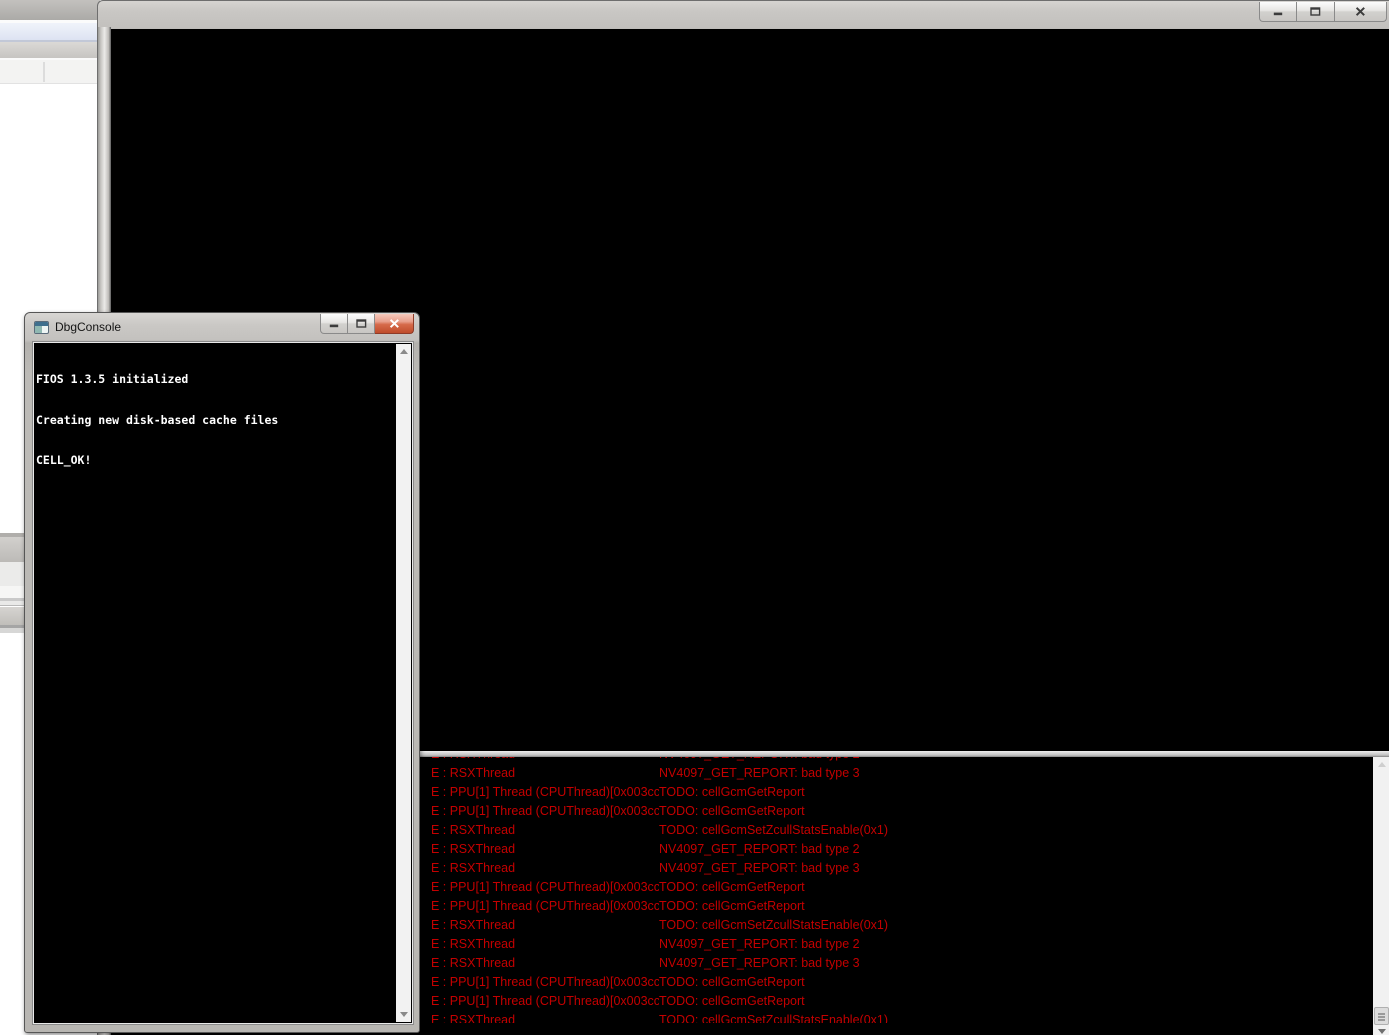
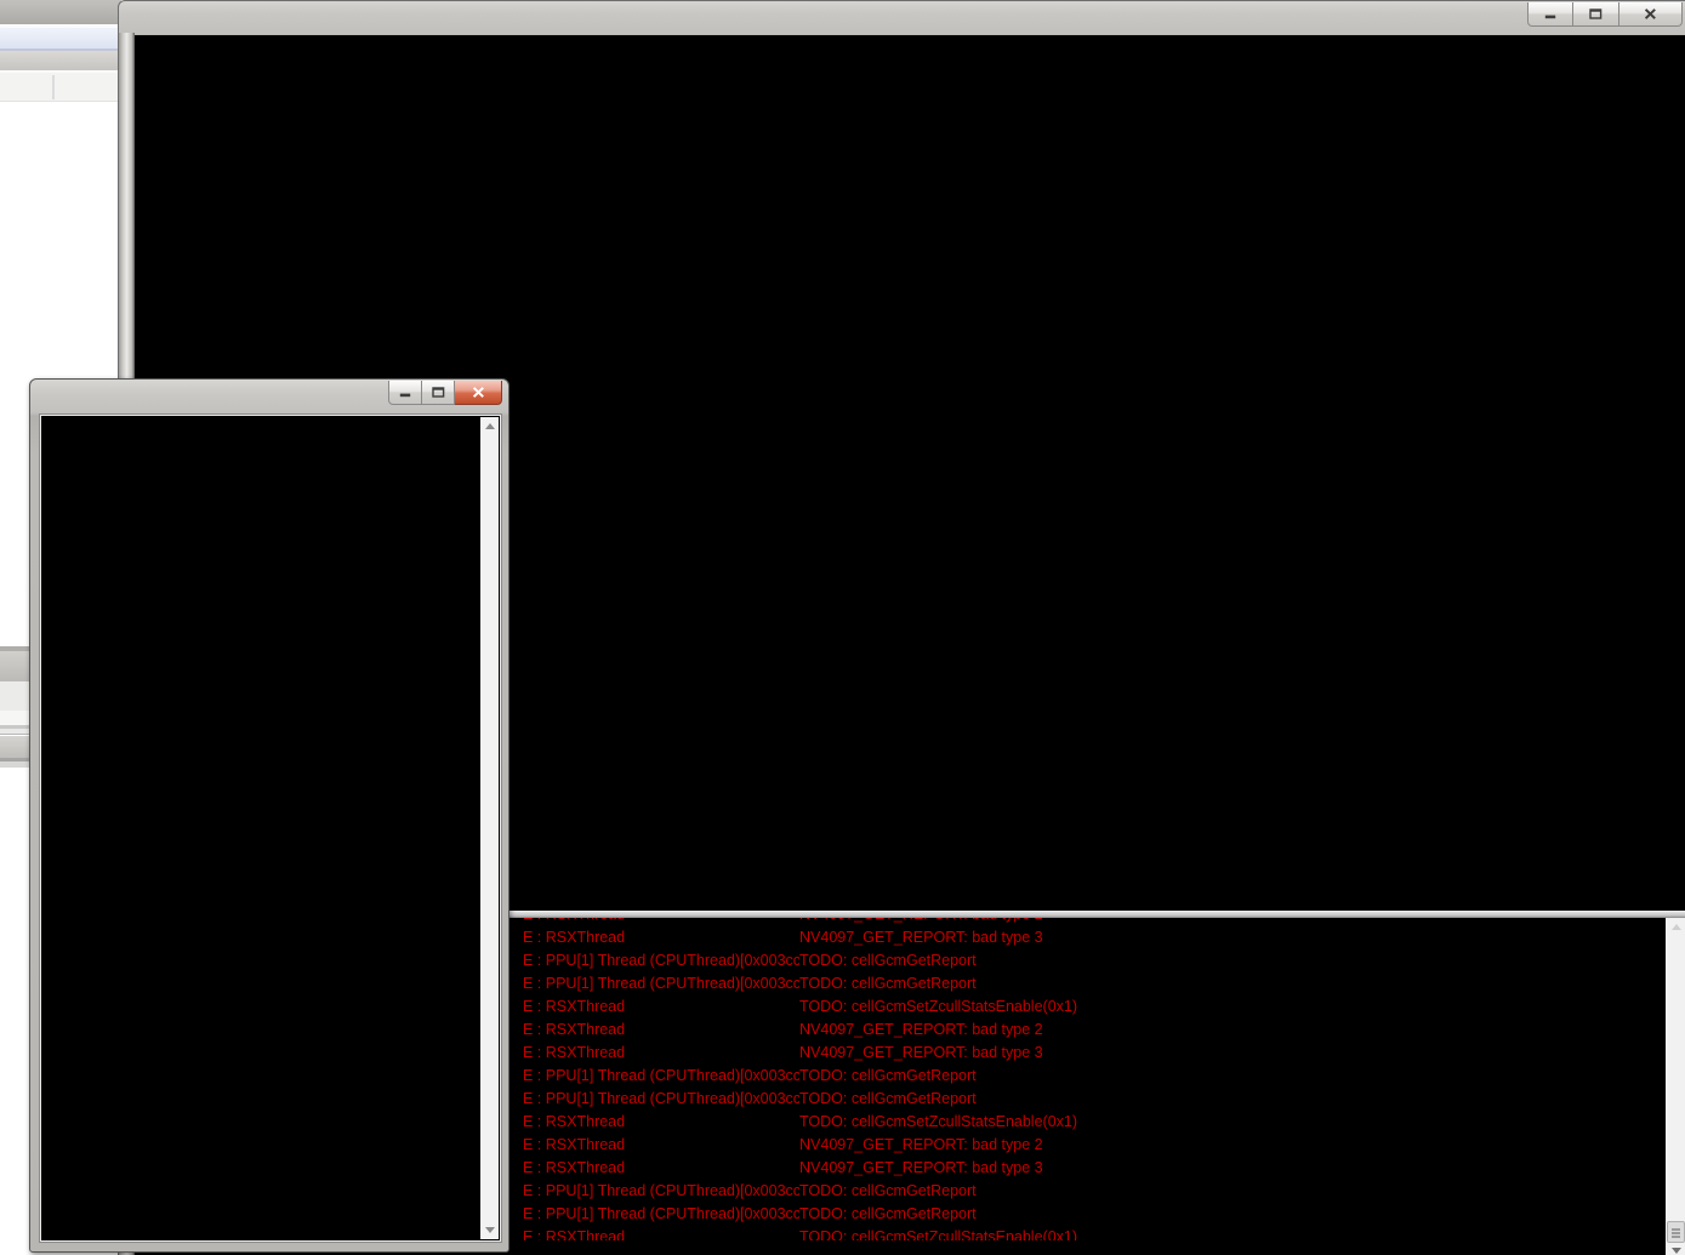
  E : RSXThread
  NV4097_GET_REPORT: bad type 3
  E : PPU[1] Thread (CPUThread)[0x003cc
  TODO: cellGcmGetReport
  E : PPU[1] Thread (CPUThread)[0x003cc
  TODO: cellGcmGetReport
  E : RSXThread
  TODO: cellGcmSetZcullStatsEnable(0x1)
  E : RSXThread
  NV4097_GET_REPORT: bad type 2
  E : RSXThread
  NV4097_GET_REPORT: bad type 3
  E : PPU[1] Thread (CPUThread)[0x003cc
  TODO: cellGcmGetReport
  E : PPU[1] Thread (CPUThread)[0x003cc
  TODO: cellGcmGetReport
  E : RSXThread
  TODO: cellGcmSetZcullStatsEnable(0x1)
  E : RSXThread
  NV4097_GET_REPORT: bad type 2
  E : RSXThread
  NV4097_GET_REPORT: bad type 3
  E : PPU[1] Thread (CPUThread)[0x003cc
  TODO: cellGcmGetReport
  E : PPU[1] Thread (CPUThread)[0x003cc
  TODO: cellGcmGetReport
  E : RSXThread
  TODO: cellGcmSetZcullStatsEnable(0x1)
- DbgConsole
- FIOS 1.3.5 initialized
- Creating new disk-based cache files
- CELL_OK!
